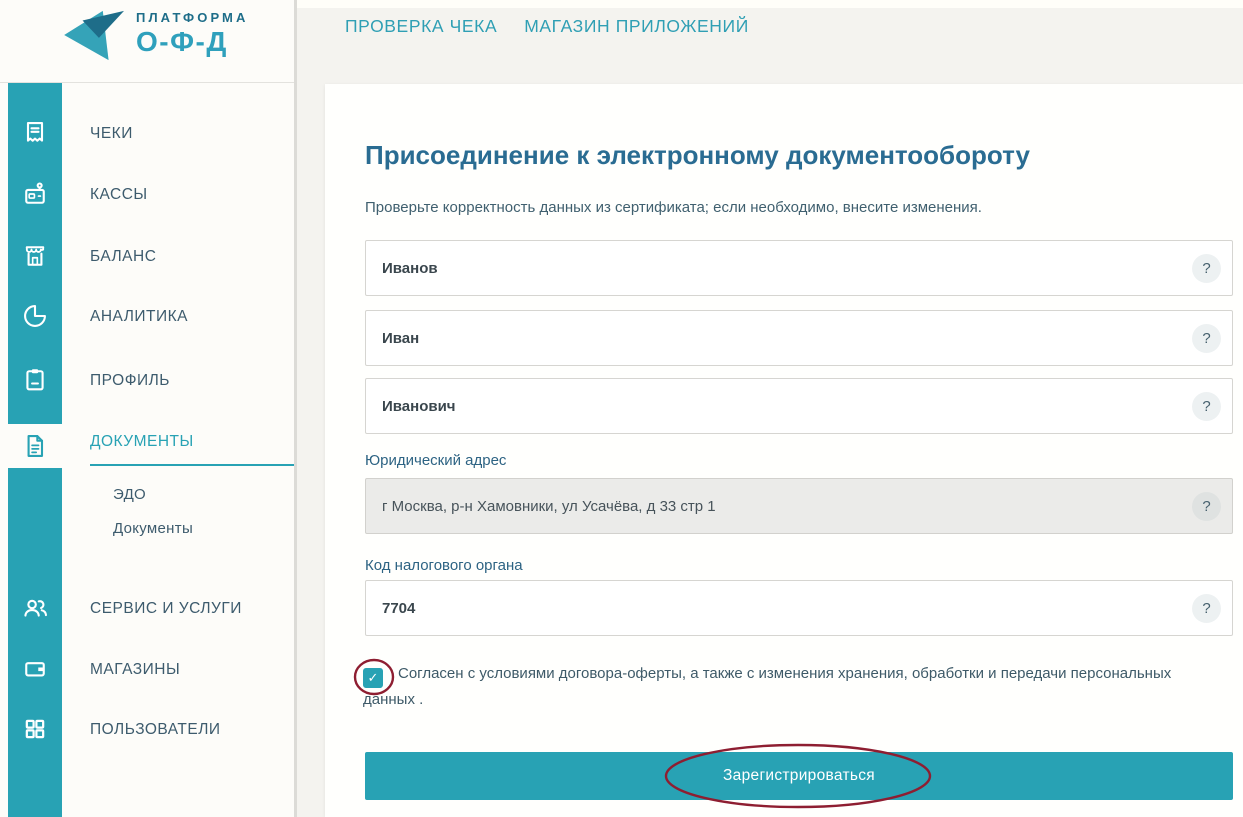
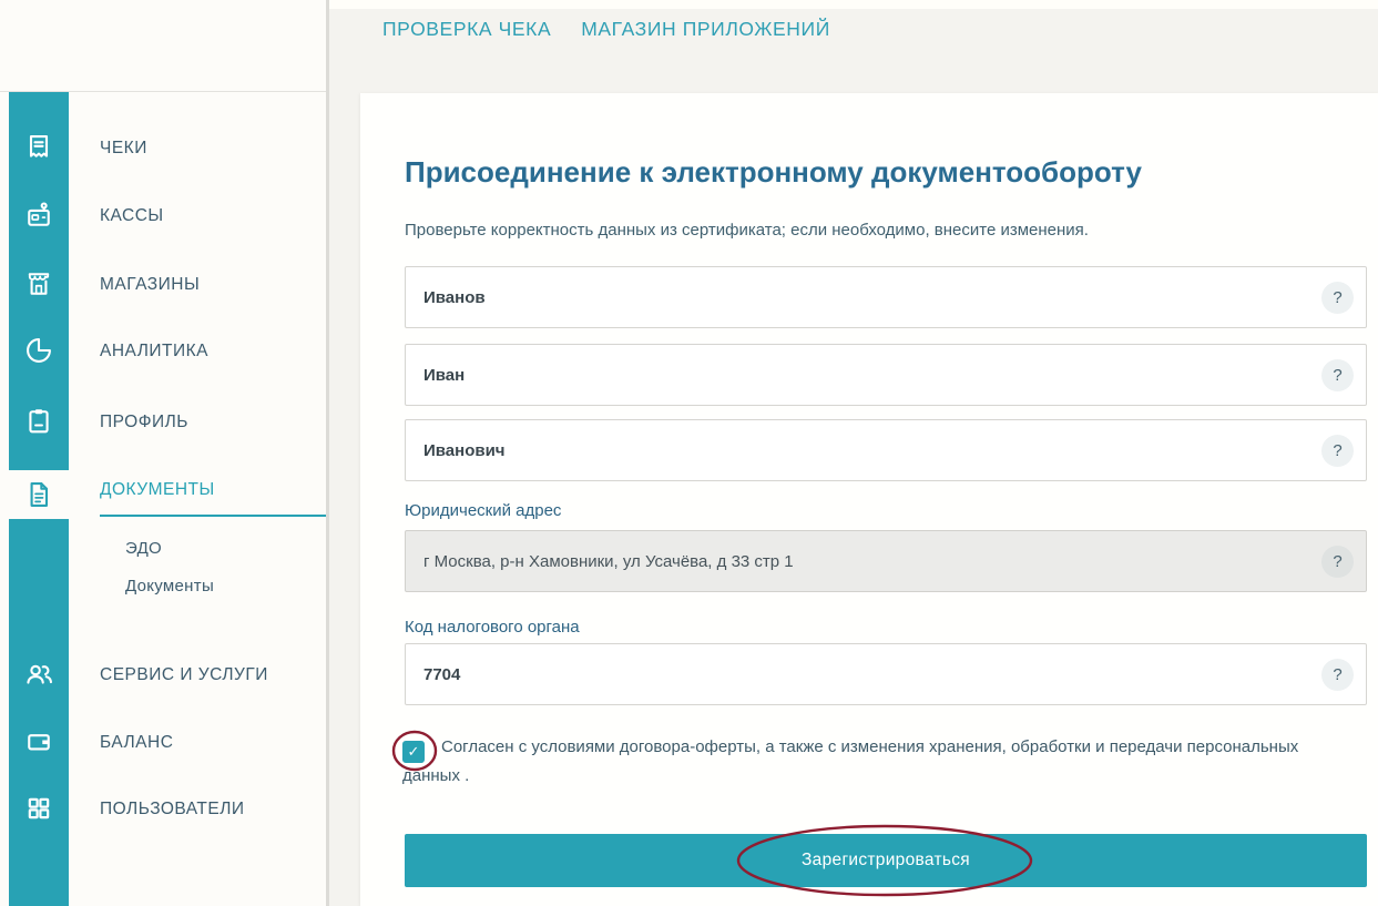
- ПЛАТФОРМА
- О-Ф-Д
  ЧЕКИ
  КАССЫ
- БАЛАНС
+ МАГАЗИНЫ
  АНАЛИТИКА
  ПРОФИЛЬ
  ДОКУМЕНТЫ
  ЭДО
  Документы
  СЕРВИС И УСЛУГИ
- МАГАЗИНЫ
+ БАЛАНС
  ПОЛЬЗОВАТЕЛИ
  ПРОВЕРКА ЧЕКА
  МАГАЗИН ПРИЛОЖЕНИЙ
  Присоединение к электронному документообороту
  Проверьте корректность данных из сертификата; если необходимо, внесите изменения.
  Иванов
  ?
  Иван
  ?
  Иванович
  ?
  Юридический адрес
  г Москва, р-н Хамовники, ул Усачёва, д 33 стр 1
  ?
  Код налогового органа
  7704
  ?
  ✓ Согласен с условиями договора-оферты, а также с изменения хранения, обработки и передачи персональных данных .
  Зарегистрироваться
